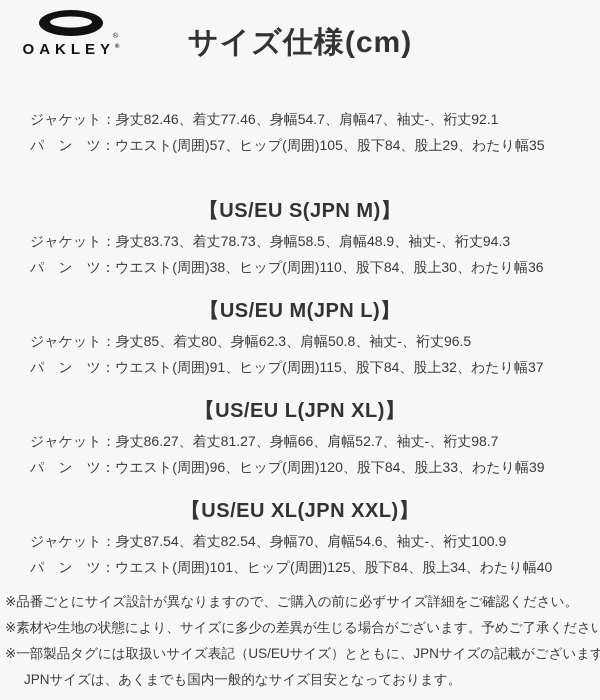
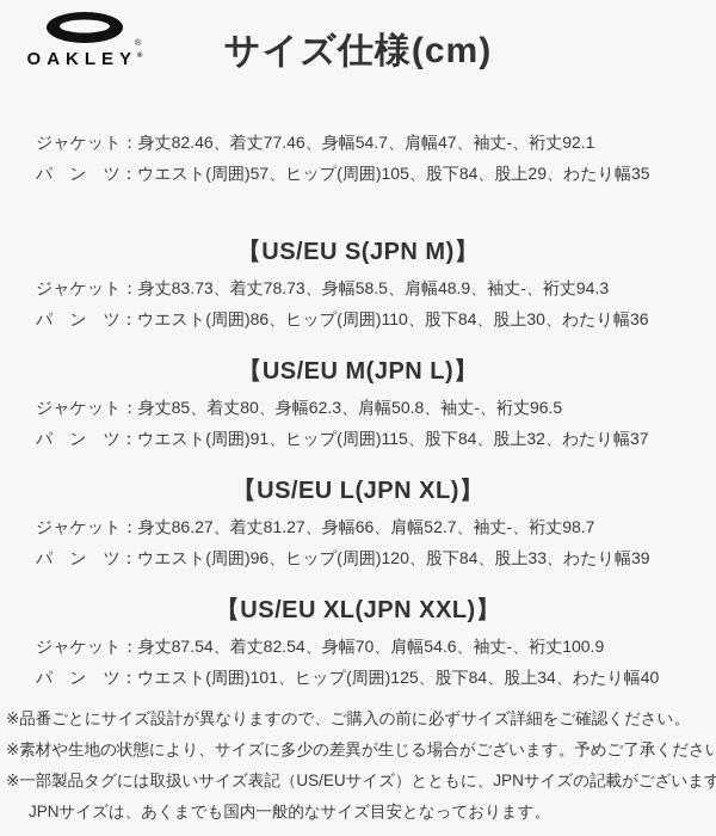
  OAKLEY
  サイズ仕様(cm)
  ジャケット：身丈82.46、着丈77.46、身幅54.7、肩幅47、袖丈-、裄丈92.1
  パ ン ツ：ウエスト(周囲)57、ヒップ(周囲)105、股下84、股上29、わたり幅35
  【US/EU S(JPN M)】
  ジャケット：身丈83.73、着丈78.73、身幅58.5、肩幅48.9、袖丈-、裄丈94.3
- パ ン ツ：ウエスト(周囲)38、ヒップ(周囲)110、股下84、股上30、わたり幅36
+ パ ン ツ：ウエスト(周囲)86、ヒップ(周囲)110、股下84、股上30、わたり幅36
  【US/EU M(JPN L)】
  ジャケット：身丈85、着丈80、身幅62.3、肩幅50.8、袖丈-、裄丈96.5
  パ ン ツ：ウエスト(周囲)91、ヒップ(周囲)115、股下84、股上32、わたり幅37
  【US/EU L(JPN XL)】
  ジャケット：身丈86.27、着丈81.27、身幅66、肩幅52.7、袖丈-、裄丈98.7
  パ ン ツ：ウエスト(周囲)96、ヒップ(周囲)120、股下84、股上33、わたり幅39
  【US/EU XL(JPN XXL)】
  ジャケット：身丈87.54、着丈82.54、身幅70、肩幅54.6、袖丈-、裄丈100.9
  パ ン ツ：ウエスト(周囲)101、ヒップ(周囲)125、股下84、股上34、わたり幅40
  ※品番ごとにサイズ設計が異なりますので、ご購入の前に必ずサイズ詳細をご確認ください。
  ※素材や生地の状態により、サイズに多少の差異が生じる場合がございます。予めご了承ください
  ※一部製品タグには取扱いサイズ表記（US/EUサイズ）とともに、JPNサイズの記載がございます
  JPNサイズは、あくまでも国内一般的なサイズ目安となっております。
